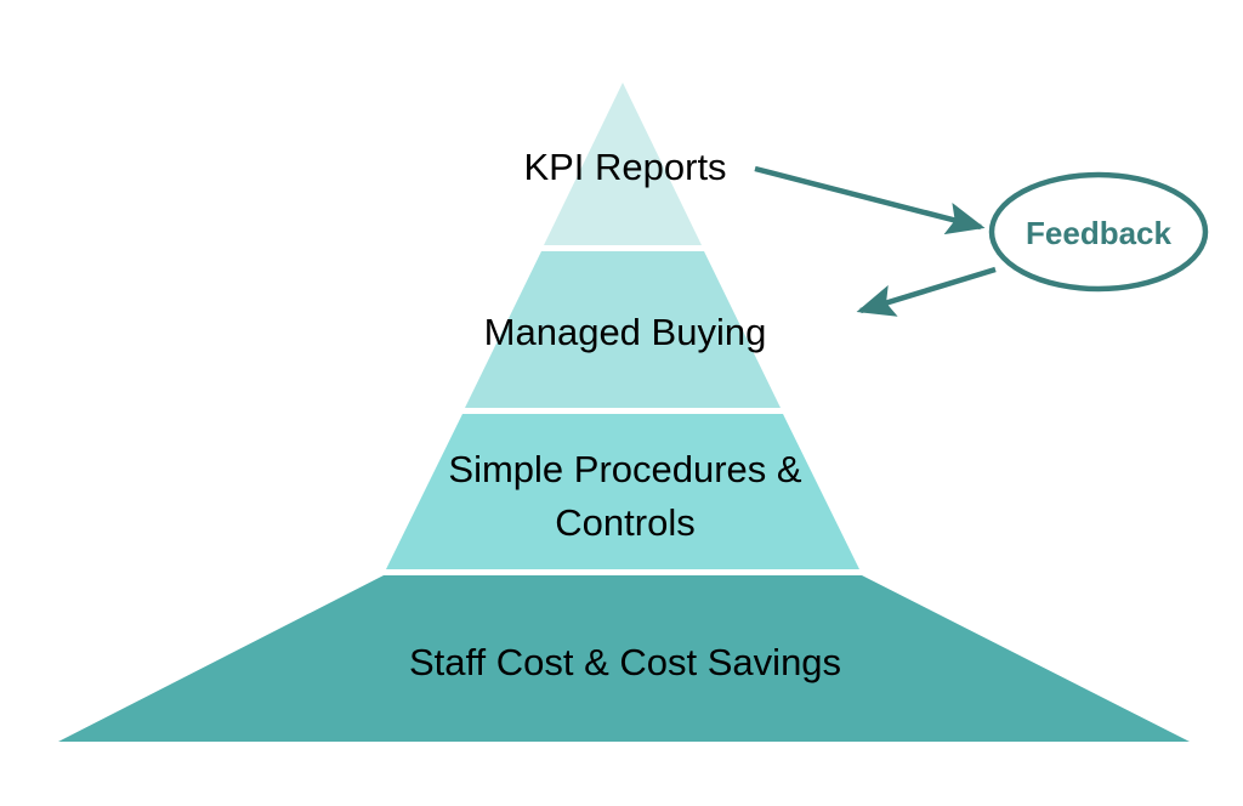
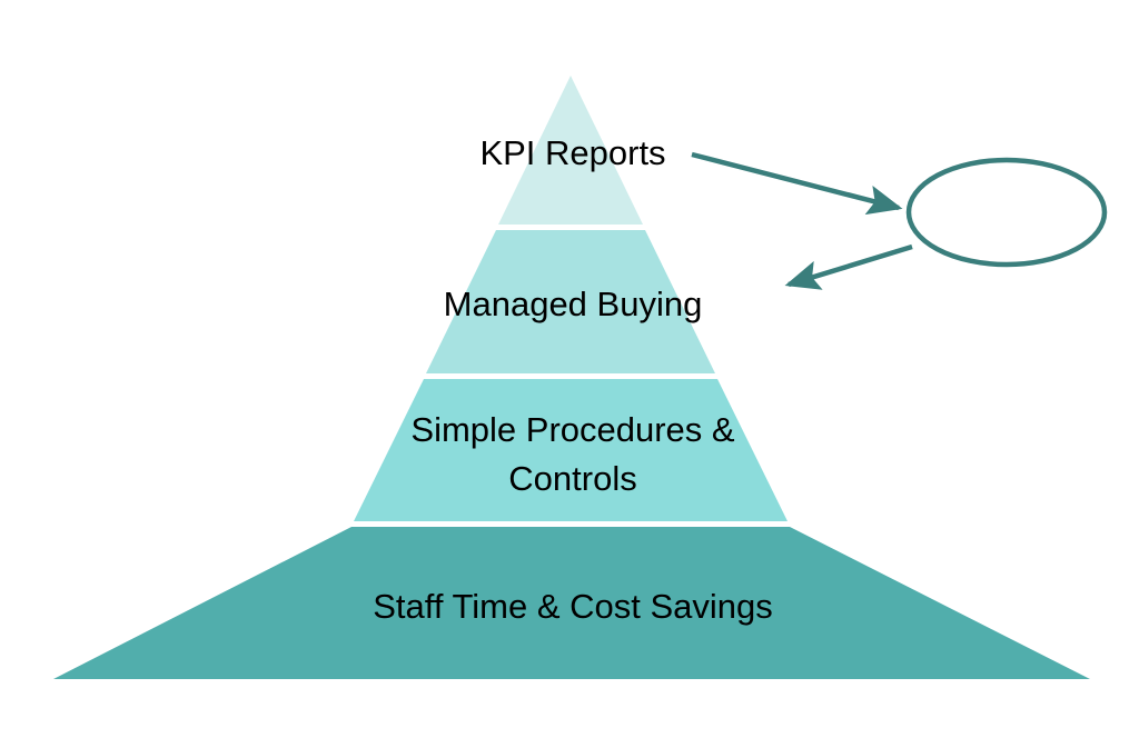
  KPI Reports
  Managed Buying
  Simple Procedures &
  Controls
- Staff Cost & Cost Savings
+ Staff Time & Cost Savings
- Feedback
